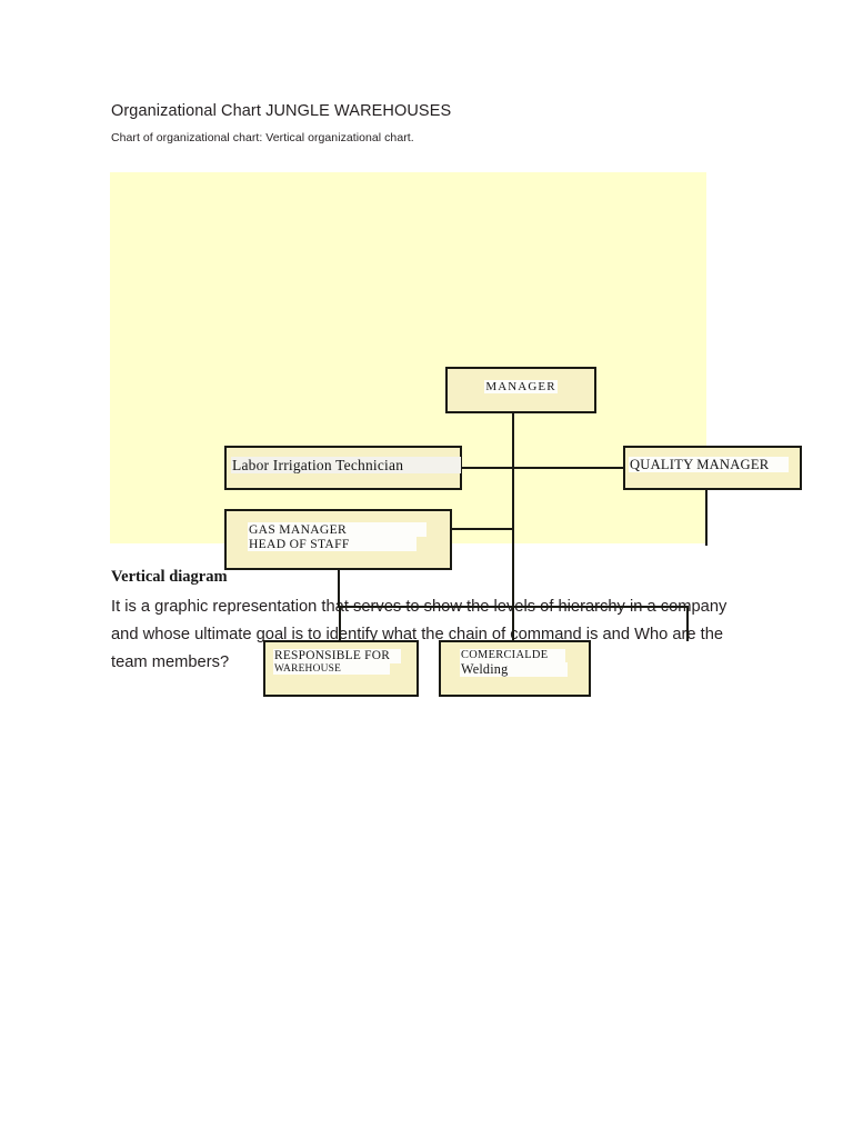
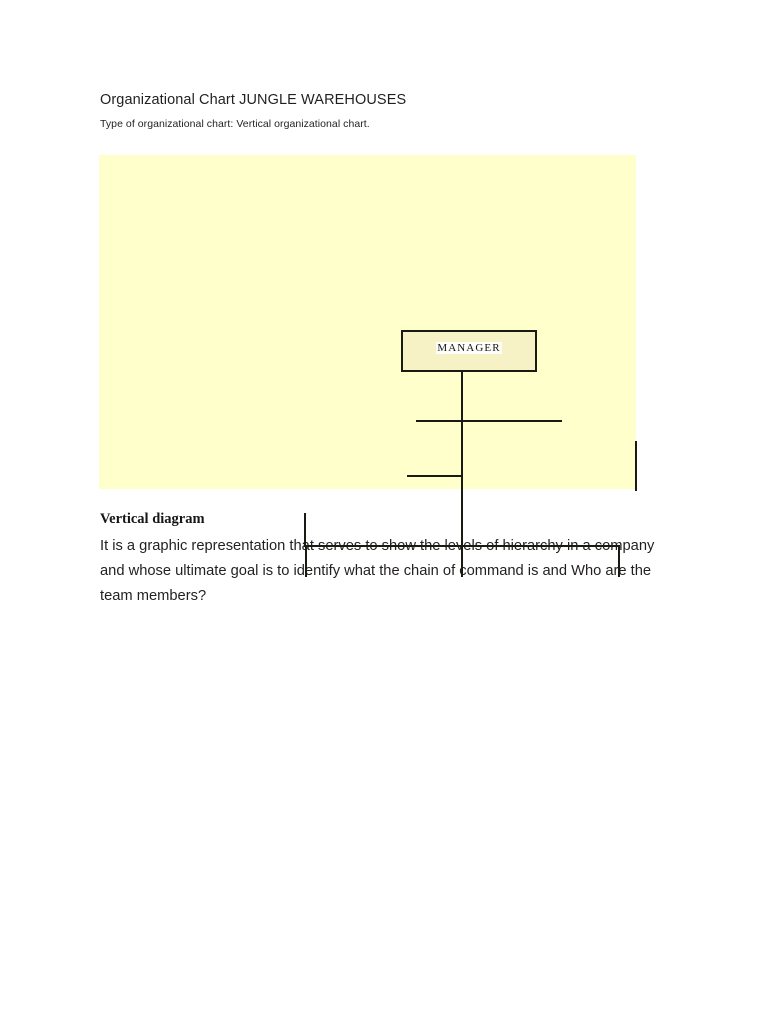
  Organizational Chart JUNGLE WAREHOUSES
- Chart of organizational chart: Vertical organizational chart.
+ Type of organizational chart: Vertical organizational chart.
  MANAGER
- Labor Irrigation Technician
- QUALITY MANAGER
- GAS MANAGER
- HEAD OF STAFF
- RESPONSIBLE FOR
- WAREHOUSE
- COMERCIALDE
- Welding
  Vertical diagram
  It is a graphic representation thpany and whose ultimate goal is to identify what the chain ofommand is and Who are the team members?
